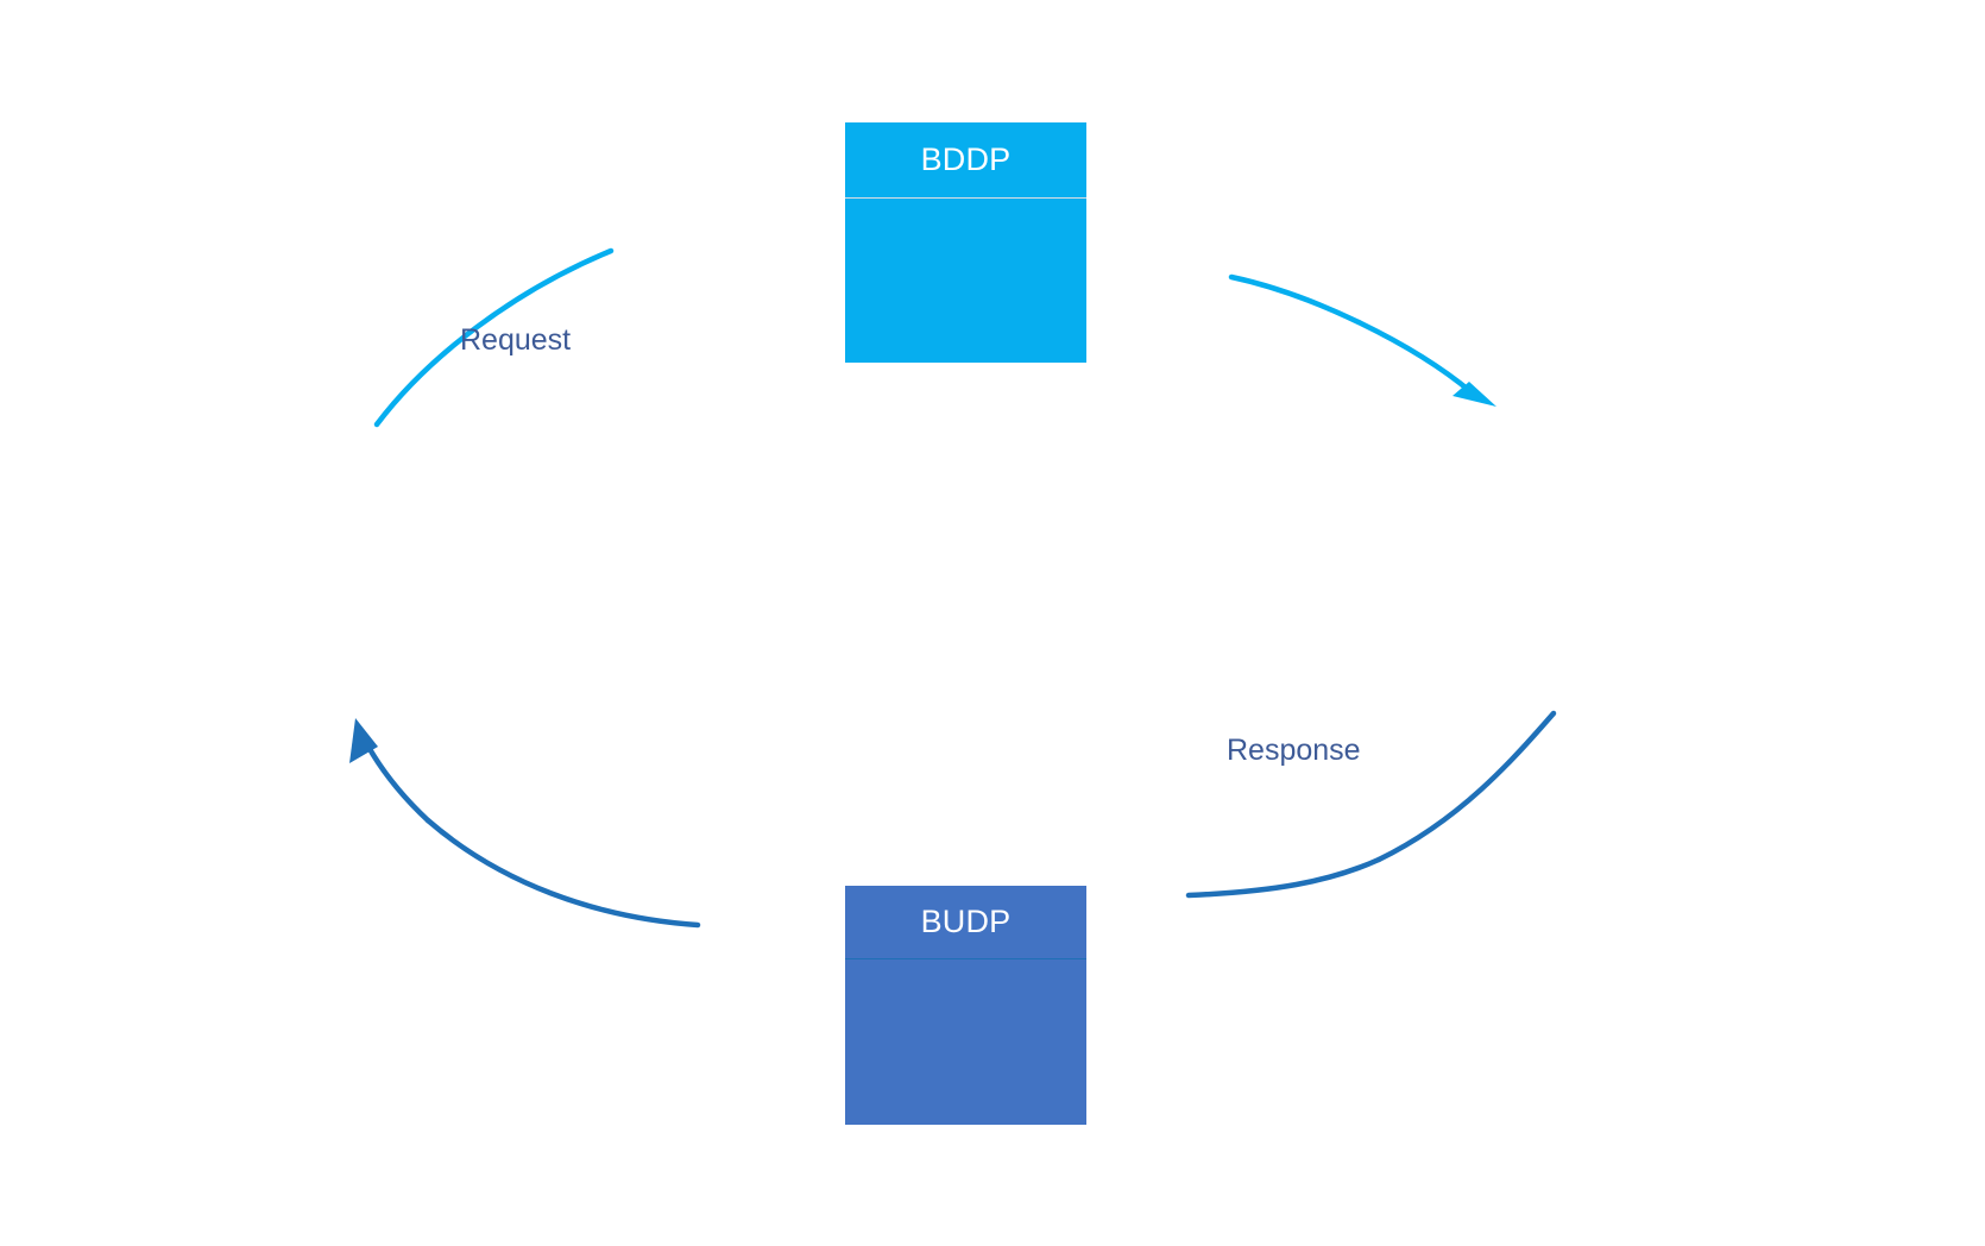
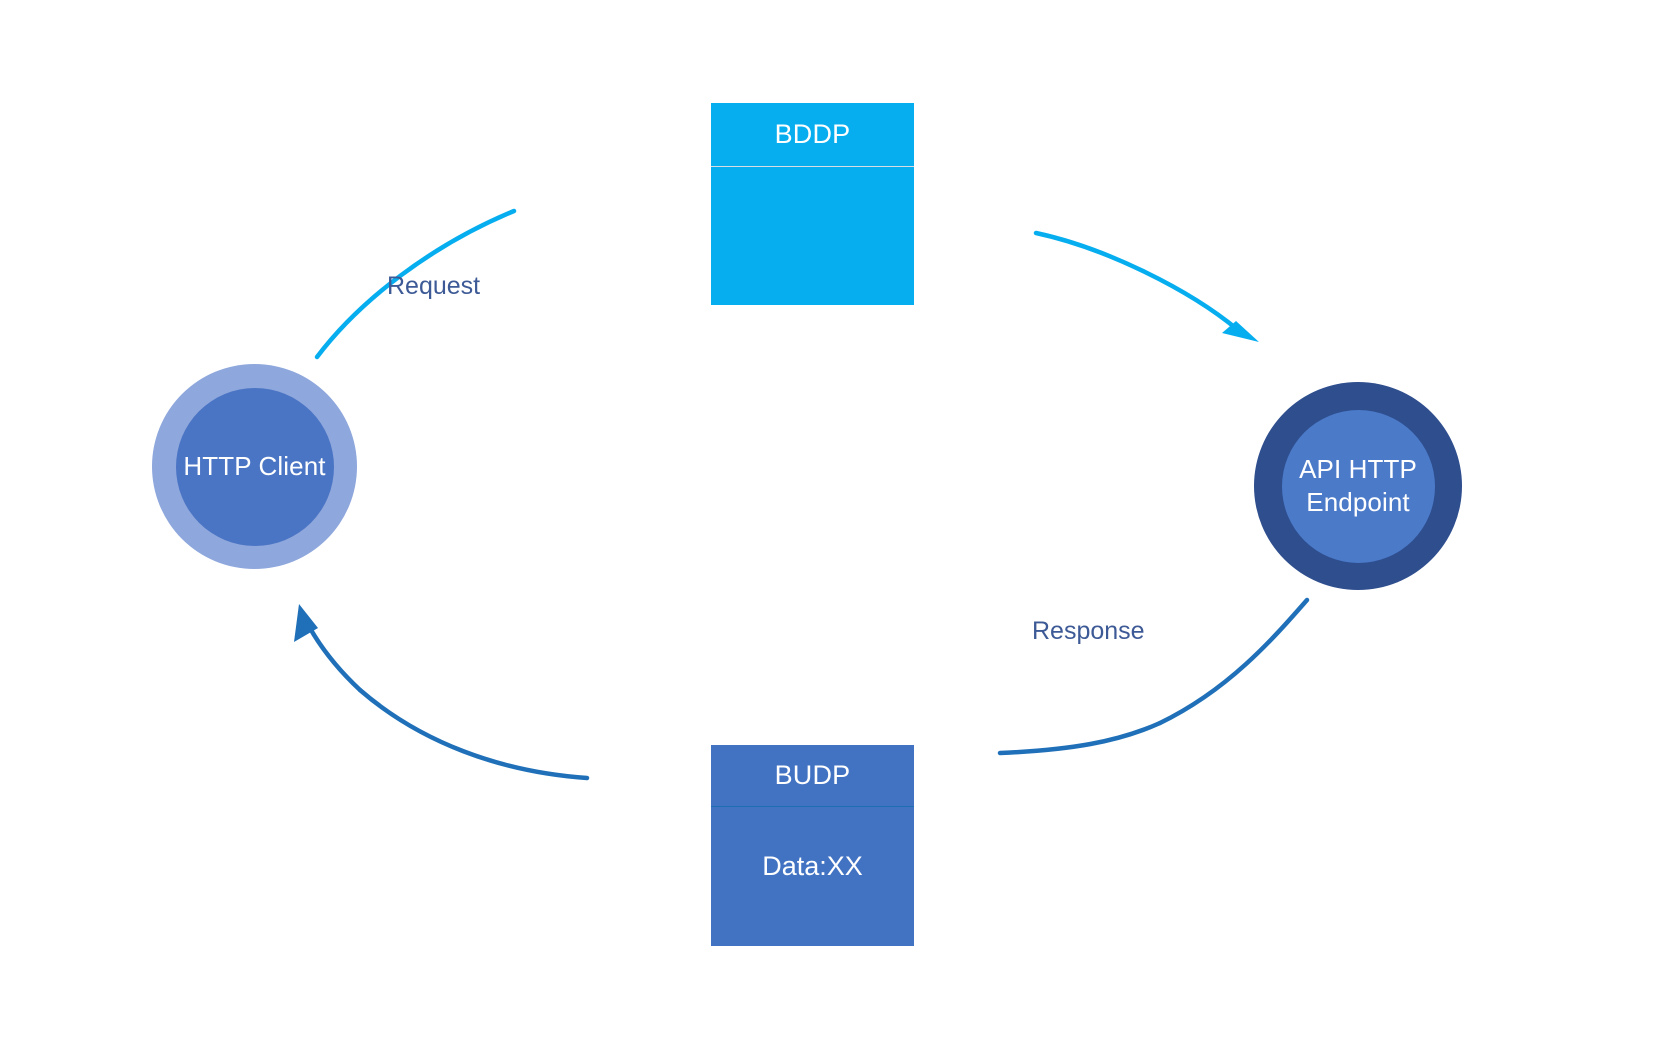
  BDDP
  BUDP
+ Data:XX
+ HTTP Client
+ API HTTP
+ Endpoint
  Request
  Response
